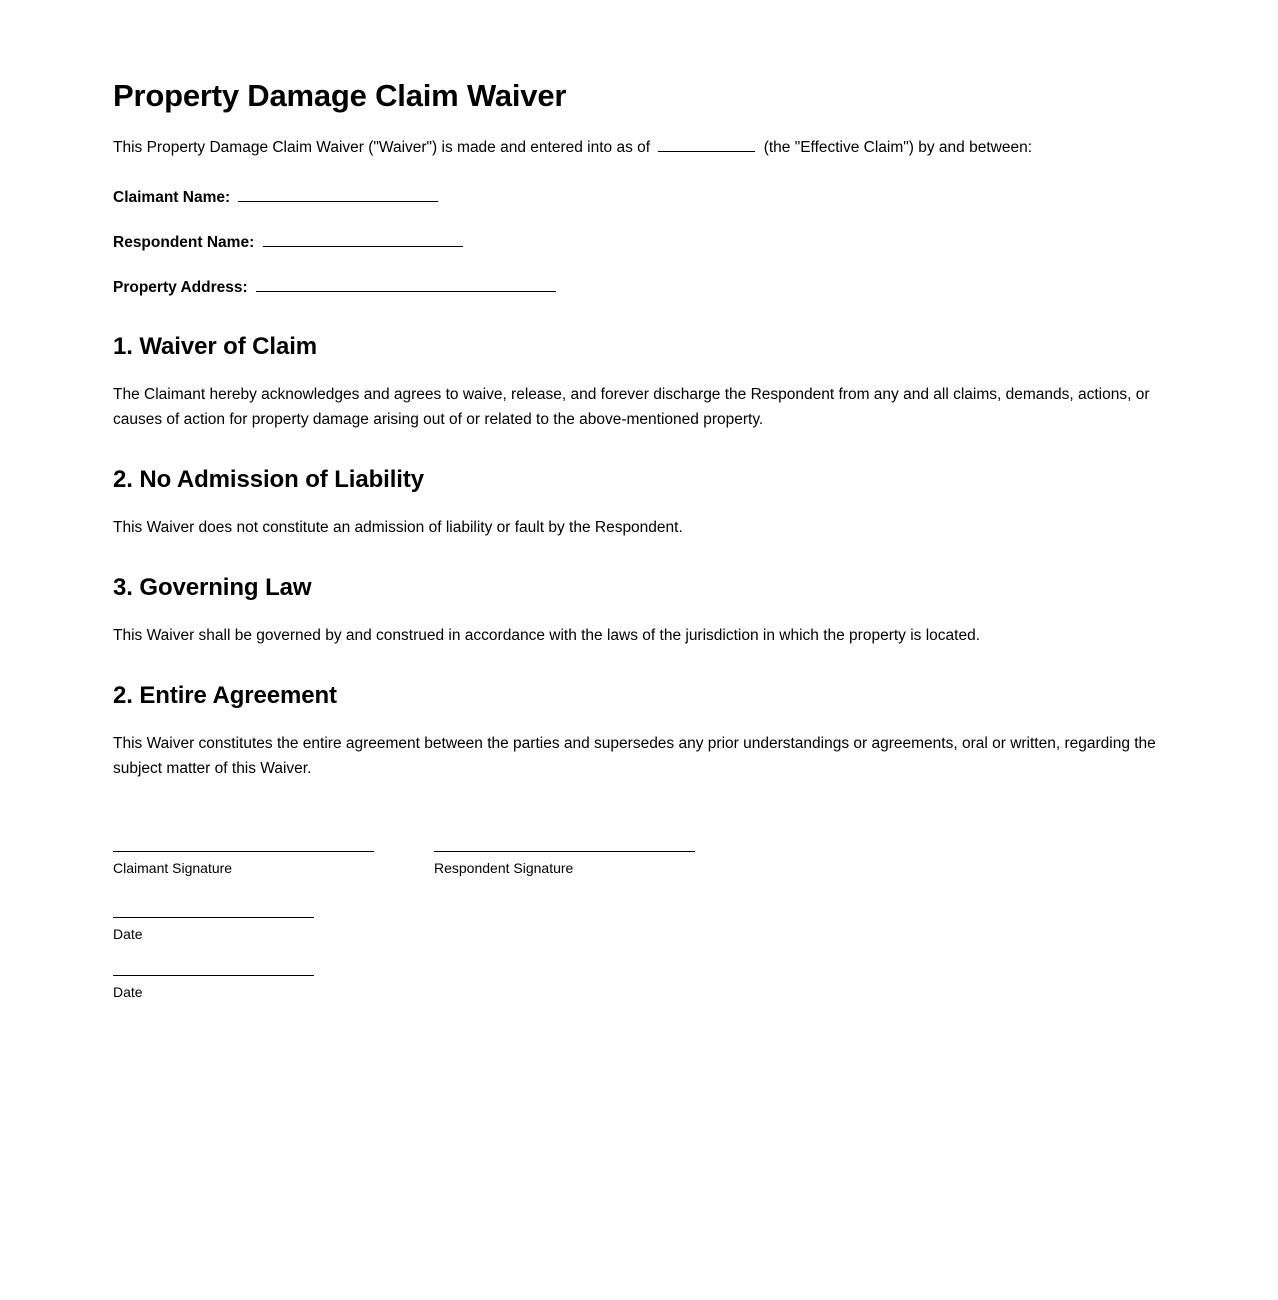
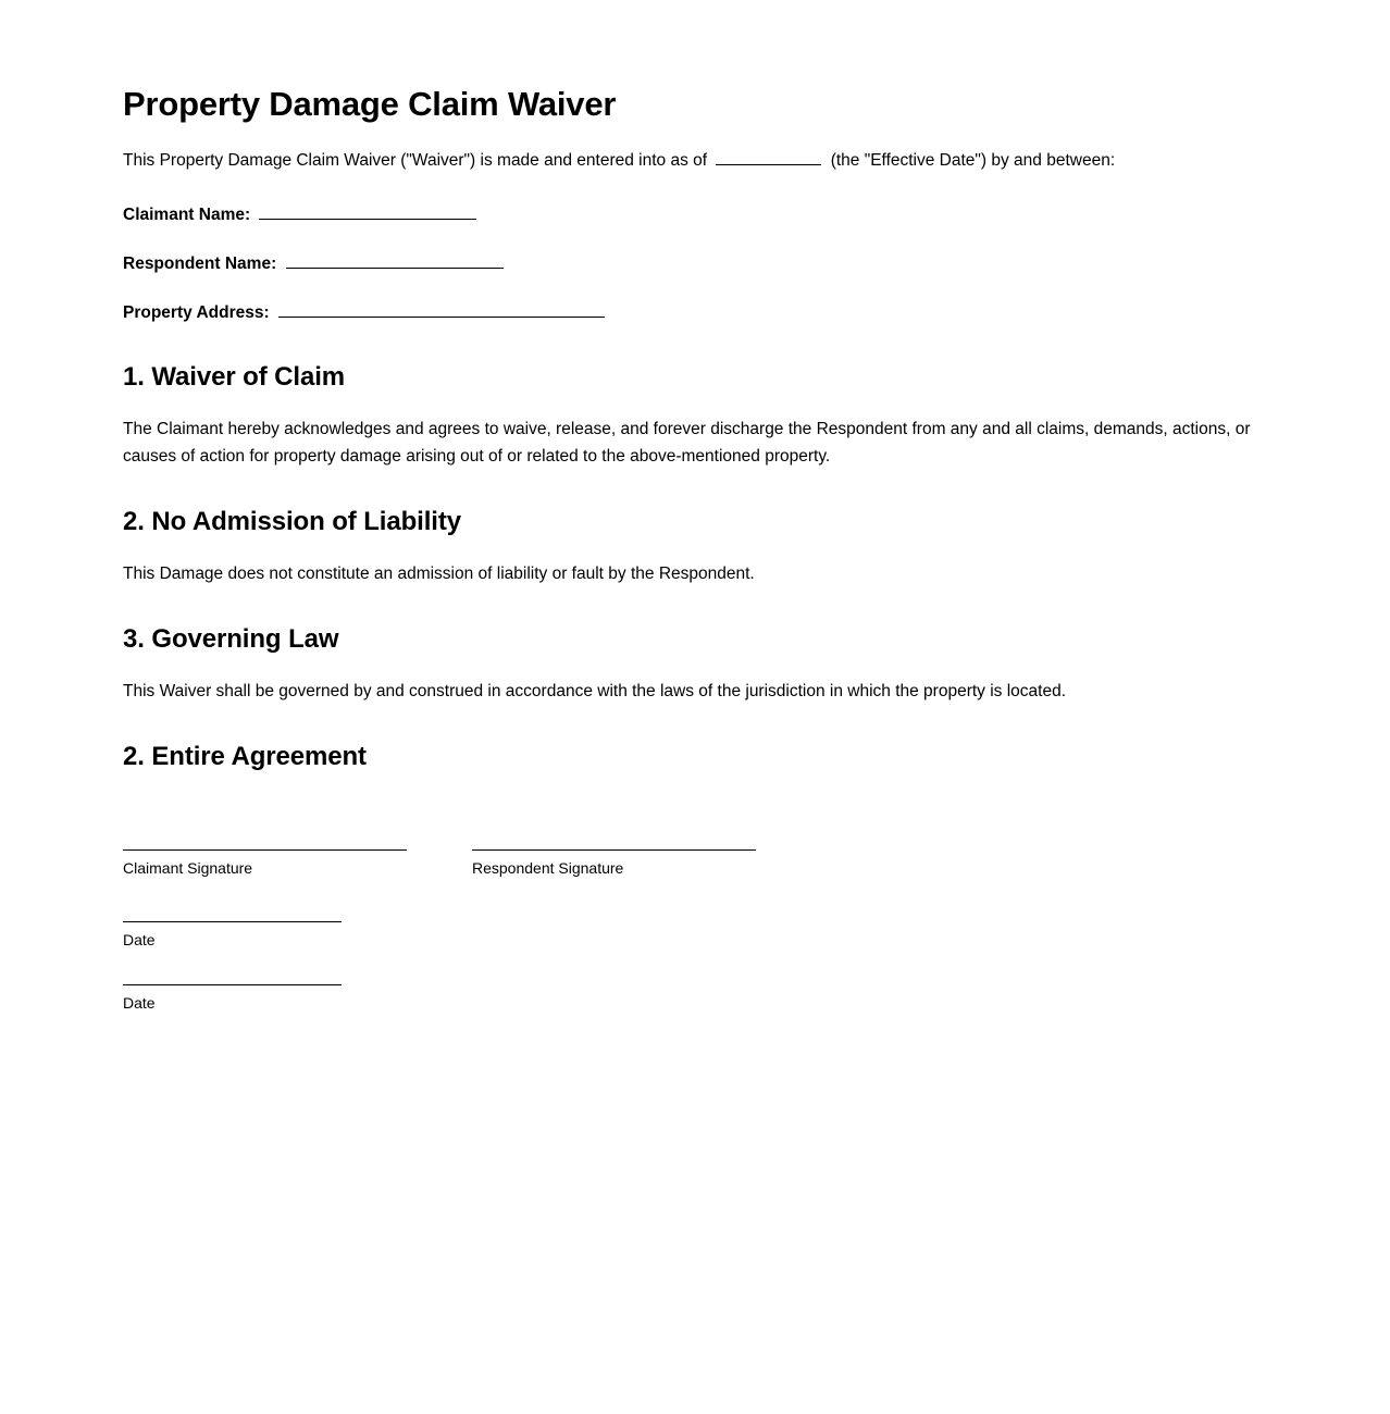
  Property Damage Claim Waiver
- This Property Damage Claim Waiver ("Waiver") is made and entered into as of (the "Effective Claim") by and between:
+ This Property Damage Claim Waiver ("Waiver") is made and entered into as of (the "Effective Date") by and between:
  Claimant Name:
  Respondent Name:
  Property Address:
  1. Waiver of Claim
  The Claimant hereby acknowledges and agrees to waive, release, and forever discharge the Respondent from any and all claims, demands, actions, or causes of action for property damage arising out of or related to the above-mentioned property.
  2. No Admission of Liability
- This Waiver does not constitute an admission of liability or fault by the Respondent.
+ This Damage does not constitute an admission of liability or fault by the Respondent.
  3. Governing Law
  This Waiver shall be governed by and construed in accordance with the laws of the jurisdiction in which the property is located.
  2. Entire Agreement
- This Waiver constitutes the entire agreement between the parties and supersedes any prior understandings or agreements, oral or written, regarding the subject matter of this Waiver.
  Claimant Signature
  Respondent Signature
  Date
  Date
